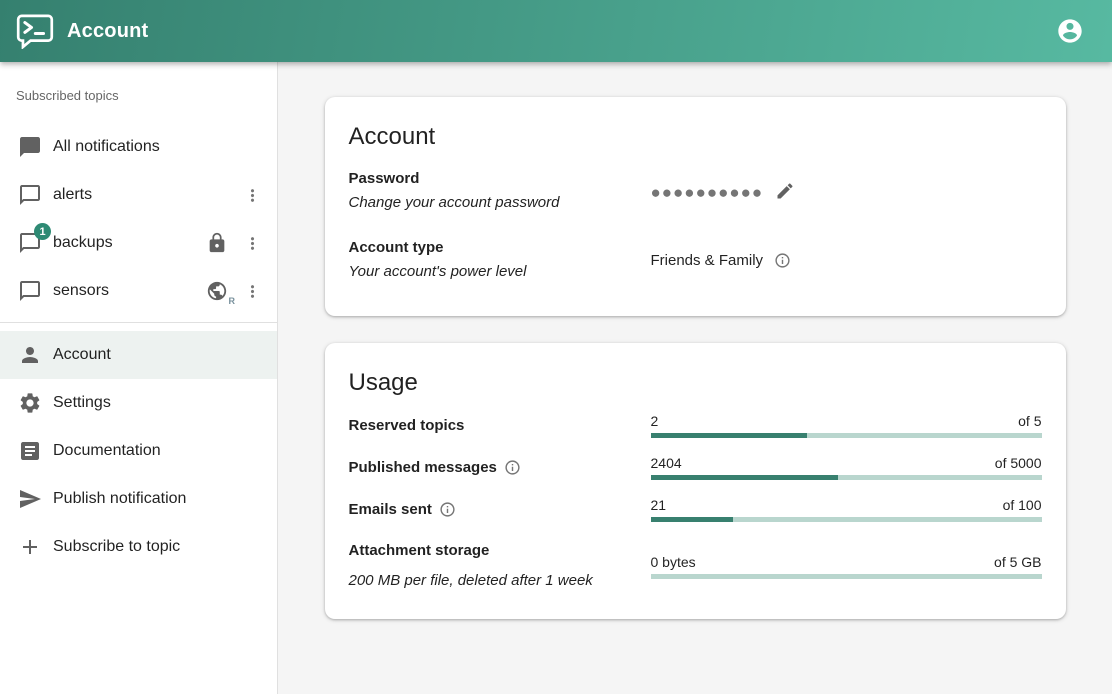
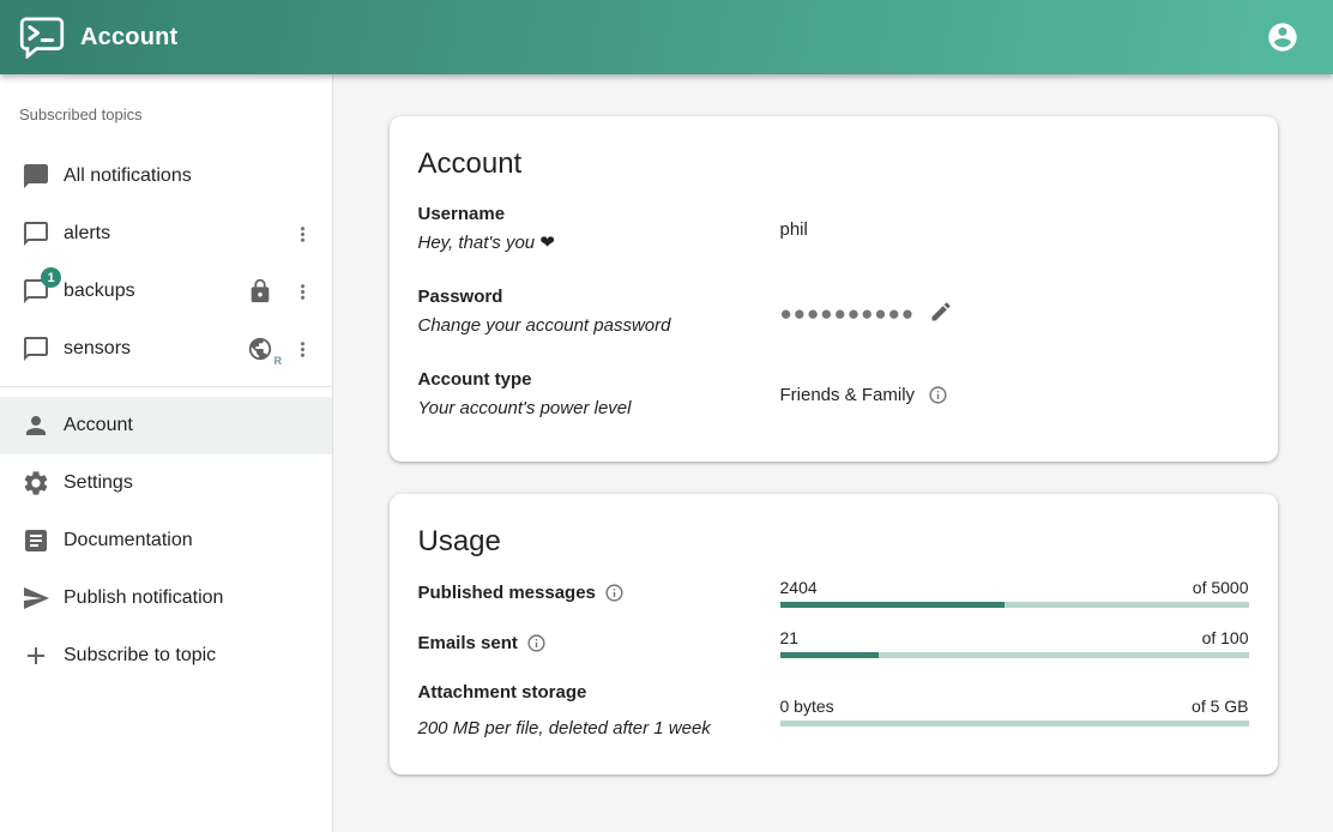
  Account
  Subscribed topics
  All notifications
  alerts
  1
  backups
  sensors
  R
  Account
  Settings
  Documentation
  Publish notification
  Subscribe to topic
  Account
+ Username
+ Hey, that's you ❤
+ phil
  Password
  Change your account password
  ●●●●●●●●●●
  Account type
  Your account's power level
  Friends & Family
  Usage
- Reserved topics
- 2
- of 5
  Published messages
  2404
  of 5000
  Emails sent
  21
  of 100
  Attachment storage
  200 MB per file, deleted after 1 week
  0 bytes
  of 5 GB
